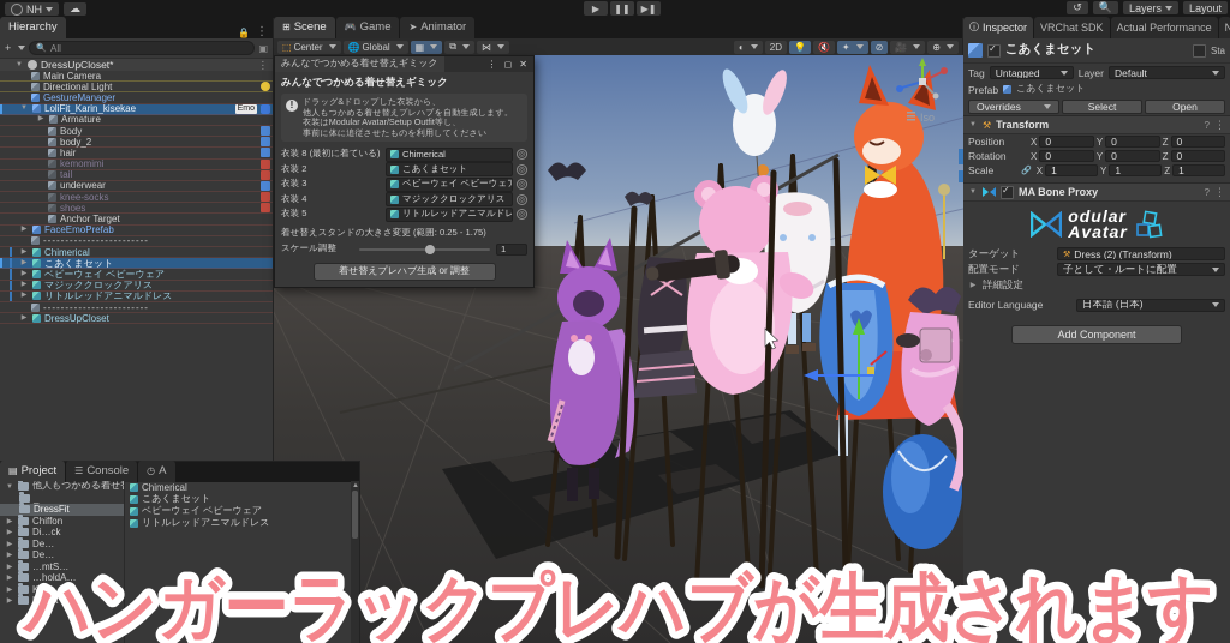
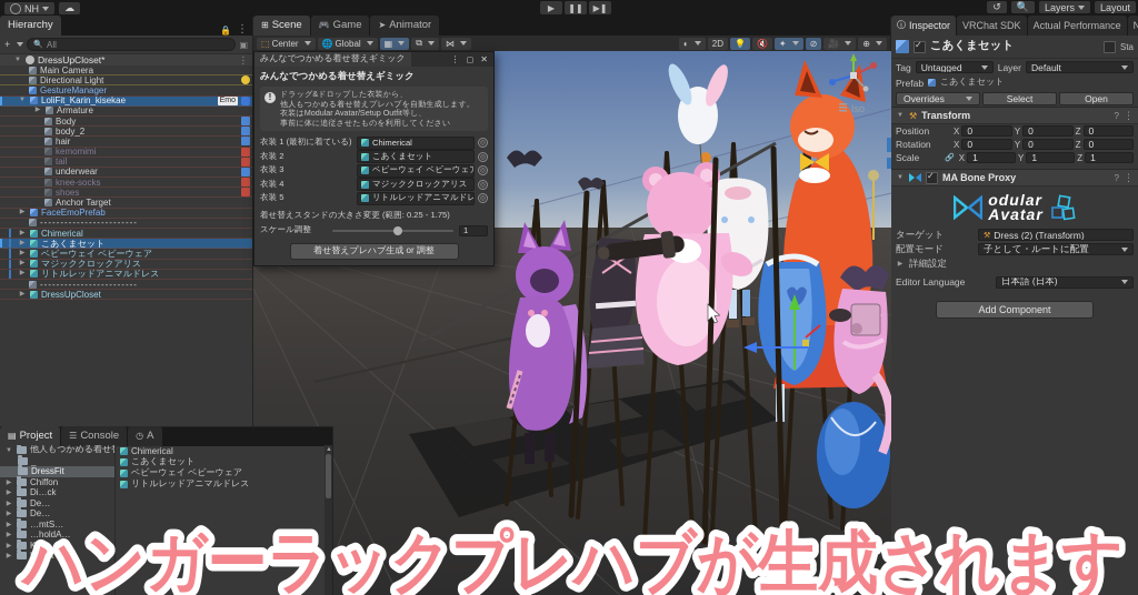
  NH
  ☁
  ▶
  ❚❚
  ▶❚
  ↺
  🔍
  Layers
  Layout
  Hierarchy
  🔒
  ⋮
  +
  All
  ▣
  DressUpCloset*
  ⋮
  Main Camera
  Directional Light
  GestureManager
  LoliFit_Karin_kisekae
  Armature
  Body
  body_2
  hair
  kemomimi
  tail
  underwear
  knee-socks
  shoes
  Anchor Target
  FaceEmoPrefab
  ------------------------
  Chimerical
  こあくまセット
  ベビーウェイ ベビーウェア
  マジッククロックアリス
  リトルレッドアニマルドレス
  ------------------------
  DressUpCloset
  ⊞
  Scene
  🎮
  Game
  ➤
  Animator
  ⬚
  Center
  🌐
  Global
  ▦
  ⧉
  ⋈
  ◐
  2D
  💡
  🔇
  ✦
  ⊘
  🎥
  ⊕
  Iso
  みんなでつかめる着せ替えギミック
  ⋮
  ✕
  みんなでつかめる着せ替えギミック
  !
  ドラッグ&ドロップした衣装から、
  他人もつかめる着せ替えプレハブを自動生成します。
  衣装はModular Avatar/Setup Outfit等し、
  事前に体に追従させたものを利用してください
- 衣装 8 (最初に着ている)
+ 衣装 1 (最初に着ている)
  Chimerical
  衣装 2
  こあくまセット
  衣装 3
  ベビーウェイ ベビーウェ
  衣装 4
  マジッククロックアリス
  衣装 5
  リトルレッドアニマルドレ
  着せ替えスタンドの大きさ変更 (範囲: 0.25 - 1.75)
  スケール調整
  1
  着せ替えプレハブ生成 or 調整
  ⓘ
  Inspector
  VRChat SDK
  Actual Performance
  こあくまセット
  Sta
  Tag
  Untagged
  Layer
  Default
  Prefab
  こあくまセット
  Overrides
  Select
  Open
  ⚒
  Transform
  ?
  ⋮
  Position
  X
  0
  Y
  0
  Z
  0
  Rotation
  X
  0
  Y
  0
  Z
  0
  Scale
  X
  1
  Y
  1
  Z
  1
  MA Bone Proxy
  ?
  ⋮
  odular
  Avatar
  ターゲット
  Dress (2) (Transform)
  配置モード
  子として・ルートに配置
  詳細設定
  Editor Language
  日本語 (日本)
  Add Component
  ▤
  Project
  ☰
  Console
  ◷
  A
  他人もつかめる着せ
  _
  DressFit
  Chiffon
  Di…ck
  De…
  De…
  …mtS…
  …holdA…
  Karin
  LoliFit
  Chimerical
  こあくまセット
  ベビーウェイ ベビーウェア
  リトルレッドアニマルドレス
  ハンガーラックプレハブが生成されます
